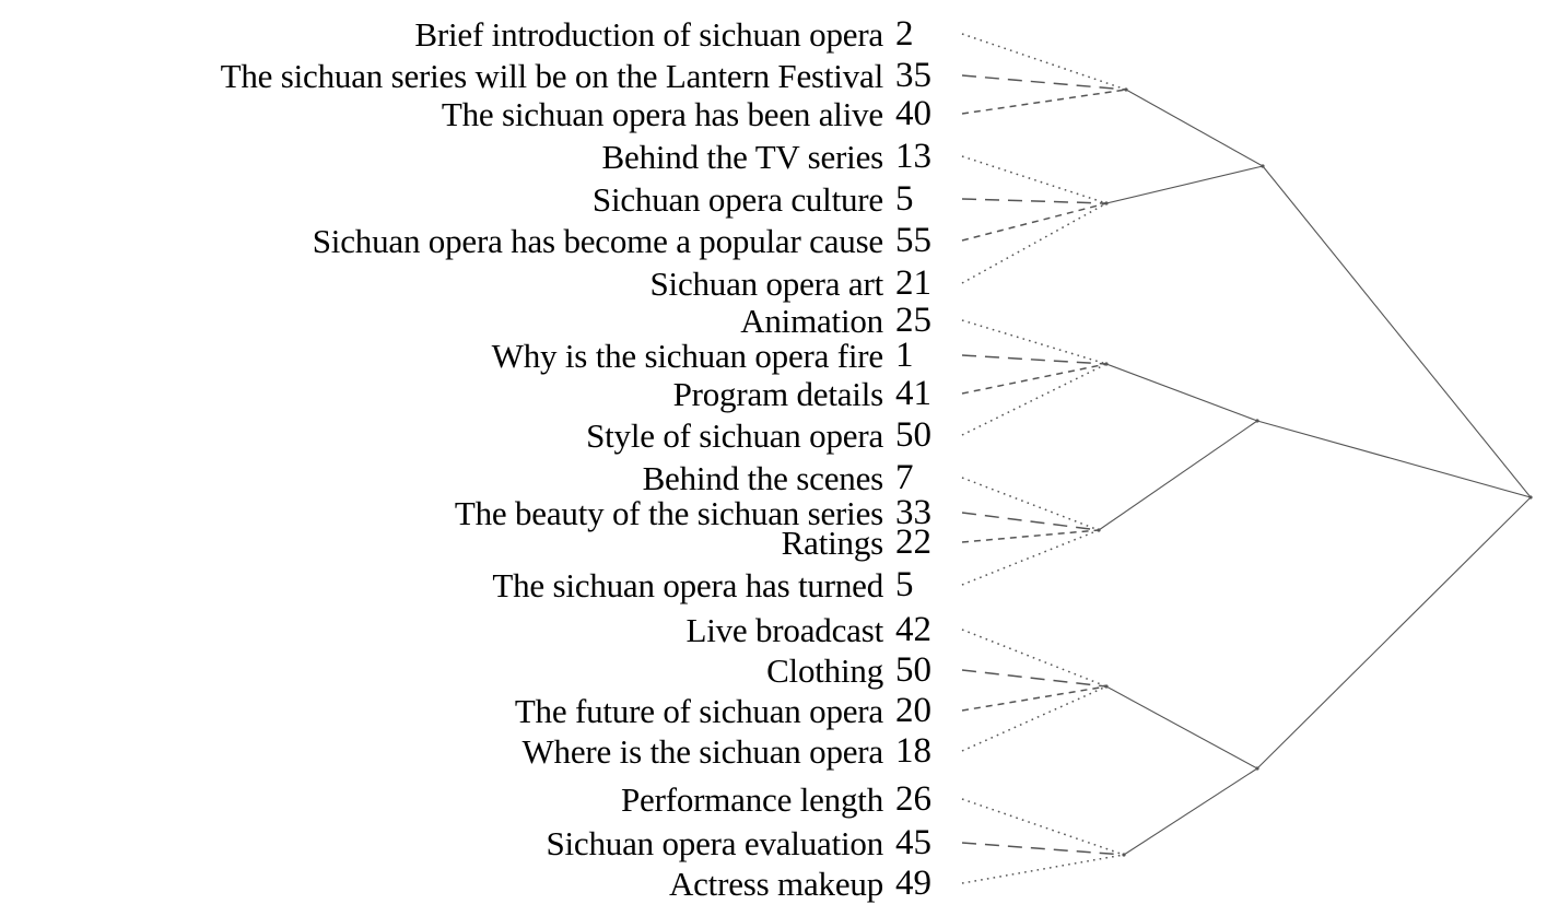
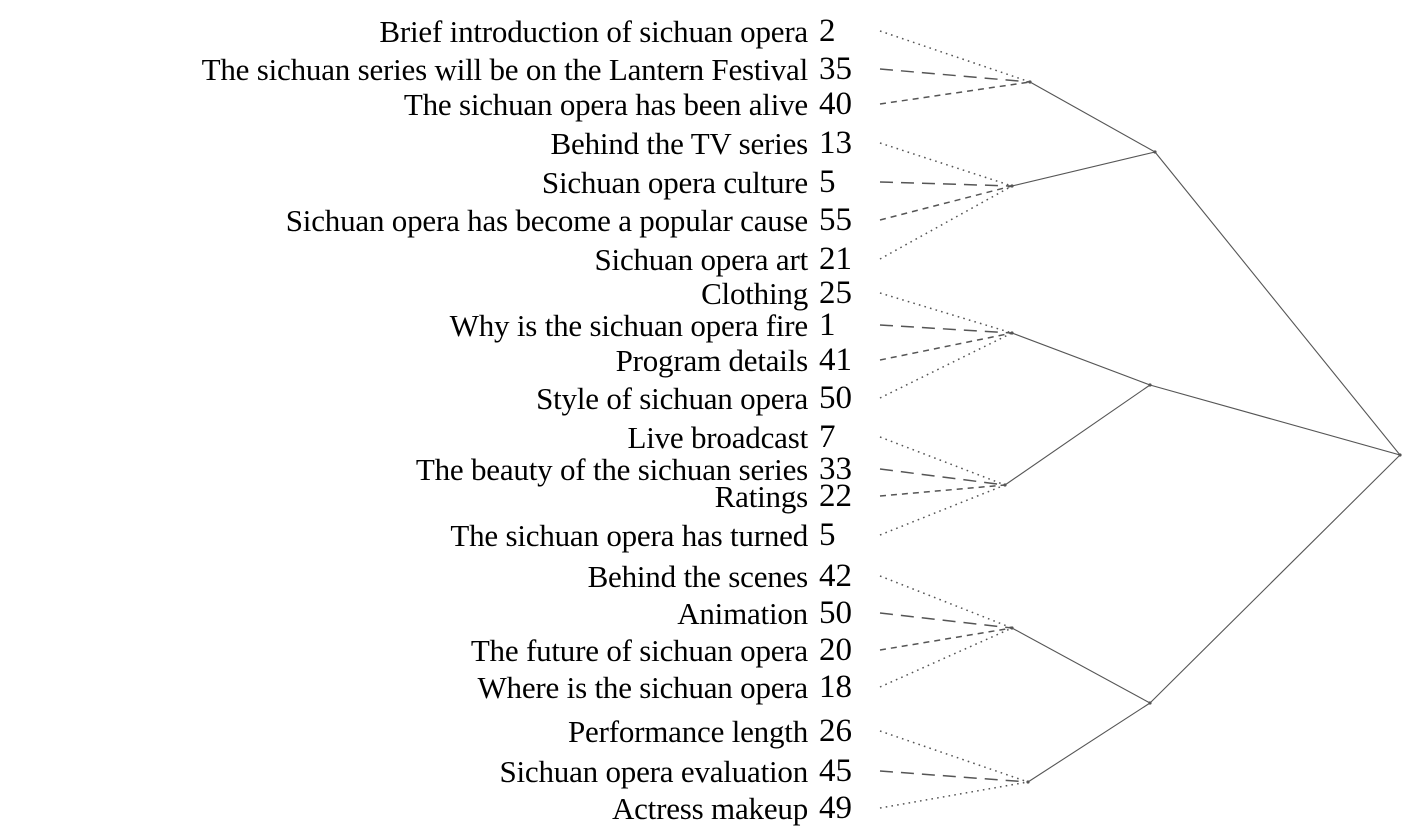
  Brief introduction of sichuan opera
  2
  The sichuan series will be on the Lantern Festival
  35
  The sichuan opera has been alive
  40
  Behind the TV series
  13
  Sichuan opera culture
  5
  Sichuan opera has become a popular cause
  55
  Sichuan opera art
  21
- Animation
+ Clothing
  25
  Why is the sichuan opera fire
  1
  Program details
  41
  Style of sichuan opera
  50
- Behind the scenes
+ Live broadcast
  7
  The beauty of the sichuan series
  33
  Ratings
  22
  The sichuan opera has turned
  5
- Live broadcast
+ Behind the scenes
  42
- Clothing
+ Animation
  50
  The future of sichuan opera
  20
  Where is the sichuan opera
  18
  Performance length
  26
  Sichuan opera evaluation
  45
  Actress makeup
  49
